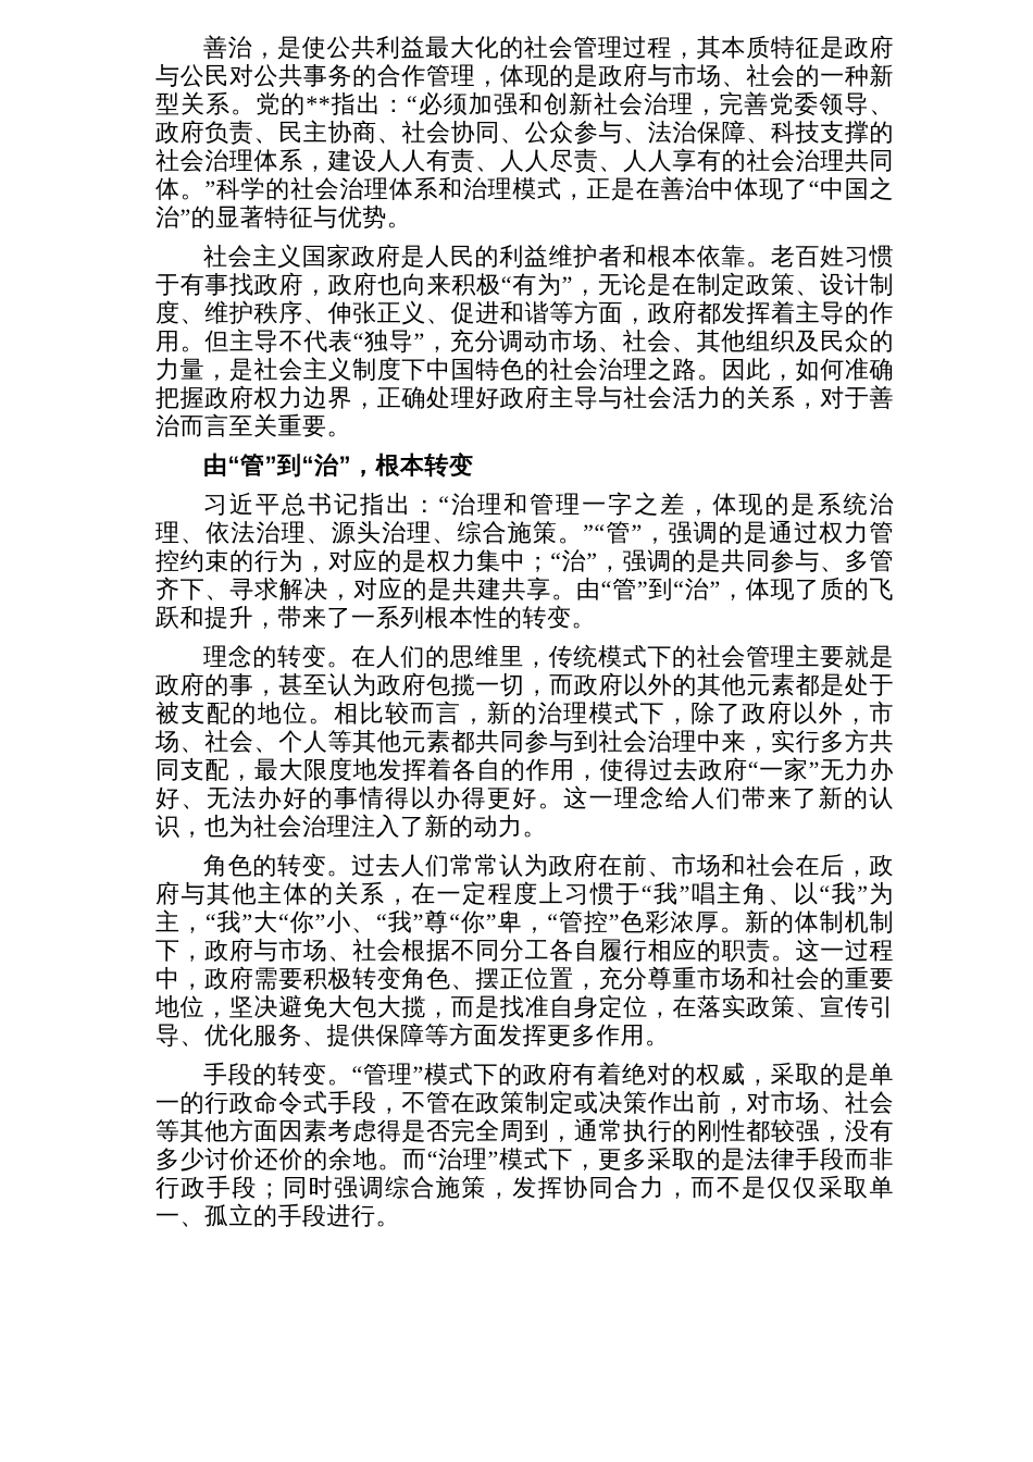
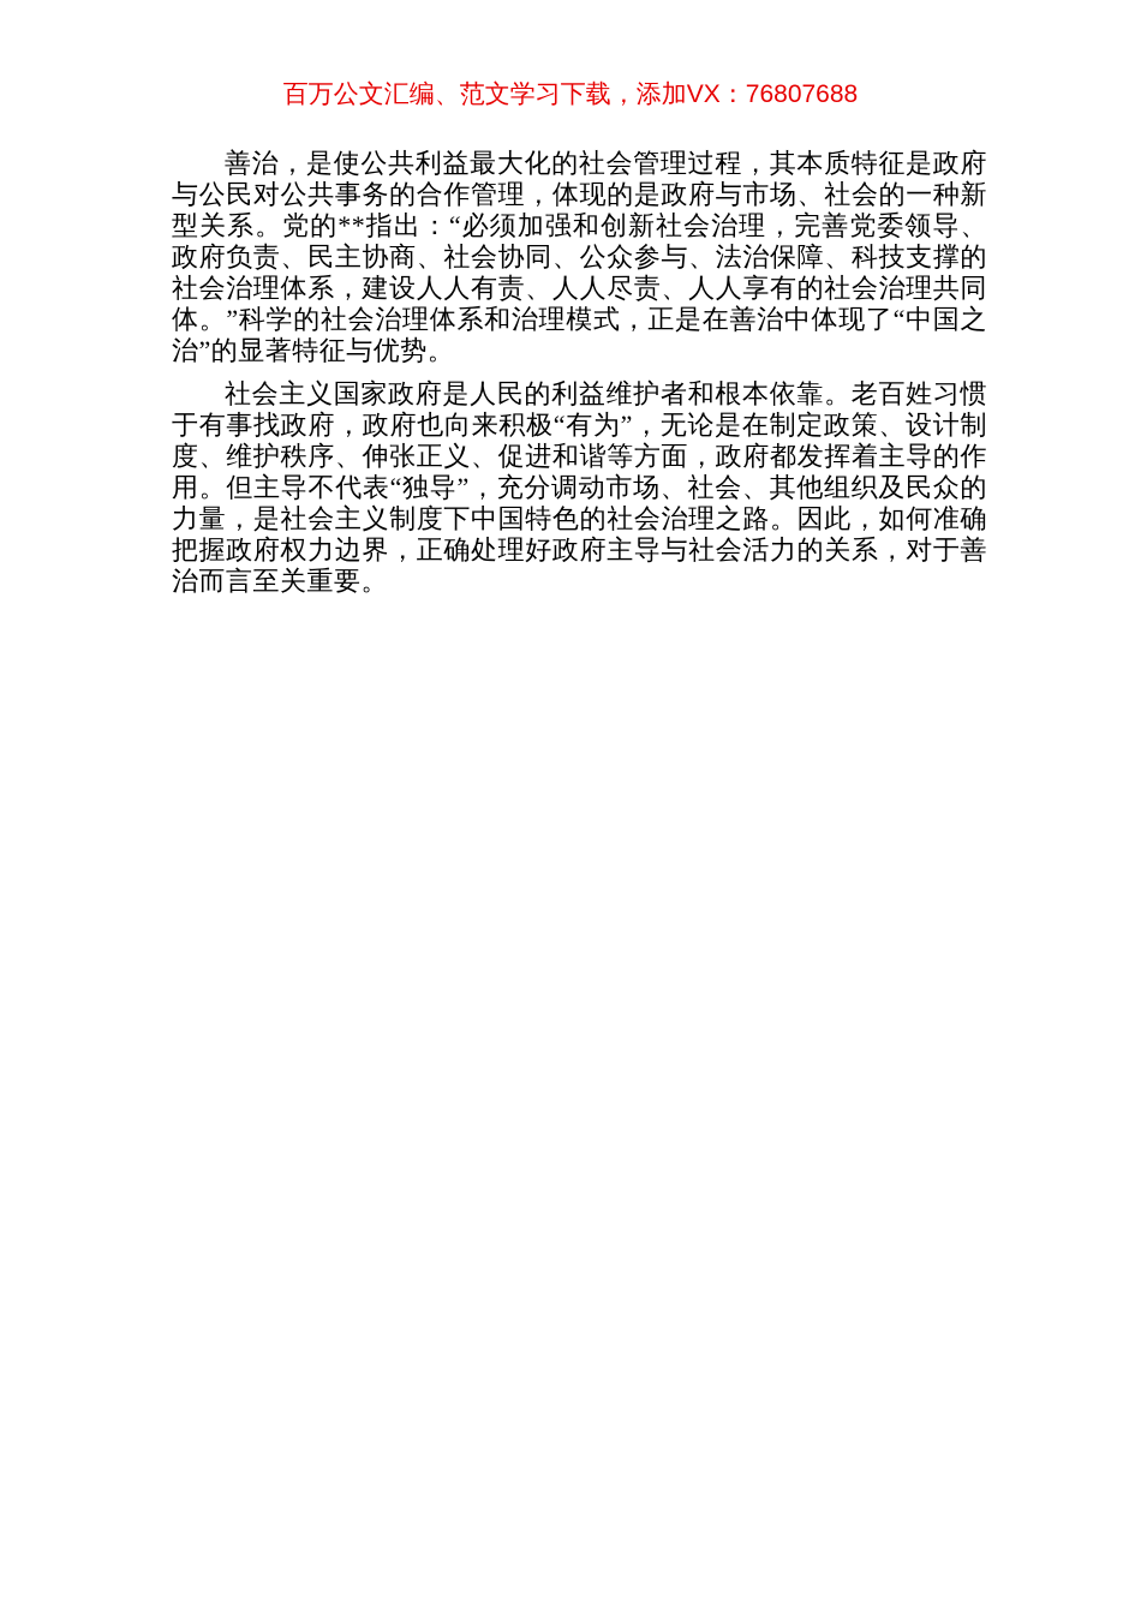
+ 百万公文汇编、范文学习下载，添加VX：76807688
  善治，是使公共利益最大化的社会管理过程，其本质特征是政府与公民对公共事务的合作管理，体现的是政府与市场、社会的一种新型关系。党的**指出：“必须加强和创新社会治理，完善党委领导、政府负责、民主协商、社会协同、公众参与、法治保障、科技支撑的社会治理体系，建设人人有责、人人尽责、人人享有的社会治理共同体。”科学的社会治理体系和治理模式，正是在善治中体现了“中国之治”的显著特征与优势。
  社会主义国家政府是人民的利益维护者和根本依靠。老百姓习惯于有事找政府，政府也向来积极“有为”，无论是在制定政策、设计制度、维护秩序、伸张正义、促进和谐等方面，政府都发挥着主导的作用。但主导不代表“独导”，充分调动市场、社会、其他组织及民众的力量，是社会主义制度下中国特色的社会治理之路。因此，如何准确把握政府权力边界，正确处理好政府主导与社会活力的关系，对于善治而言至关重要。
- 由“管”到“治”，根本转变
- 习近平总书记指出：“治理和管理一字之差，体现的是系统治理、依法治理、源头治理、综合施策。”“管”，强调的是通过权力管控约束的行为，对应的是权力集中；“治”，强调的是共同参与、多管齐下、寻求解决，对应的是共建共享。由“管”到“治”，体现了质的飞跃和提升，带来了一系列根本性的转变。
- 理念的转变。在人们的思维里，传统模式下的社会管理主要就是政府的事，甚至认为政府包揽一切，而政府以外的其他元素都是处于被支配的地位。相比较而言，新的治理模式下，除了政府以外，市场、社会、个人等其他元素都共同参与到社会治理中来，实行多方共同支配，最大限度地发挥着各自的作用，使得过去政府“一家”无力办好、无法办好的事情得以办得更好。这一理念给人们带来了新的认识，也为社会治理注入了新的动力。
- 角色的转变。过去人们常常认为政府在前、市场和社会在后，政府与其他主体的关系，在一定程度上习惯于“我”唱主角、以“我”为主，“我”大“你”小、“我”尊“你”卑，“管控”色彩浓厚。新的体制机制下，政府与市场、社会根据不同分工各自履行相应的职责。这一过程中，政府需要积极转变角色、摆正位置，充分尊重市场和社会的重要地位，坚决避免大包大揽，而是找准自身定位，在落实政策、宣传引导、优化服务、提供保障等方面发挥更多作用。
- 手段的转变。“管理”模式下的政府有着绝对的权威，采取的是单一的行政命令式手段，不管在政策制定或决策作出前，对市场、社会等其他方面因素考虑得是否完全周到，通常执行的刚性都较强，没有多少讨价还价的余地。而“治理”模式下，更多采取的是法律手段而非行政手段；同时强调综合施策，发挥协同合力，而不是仅仅采取单一、孤立的手段进行。
